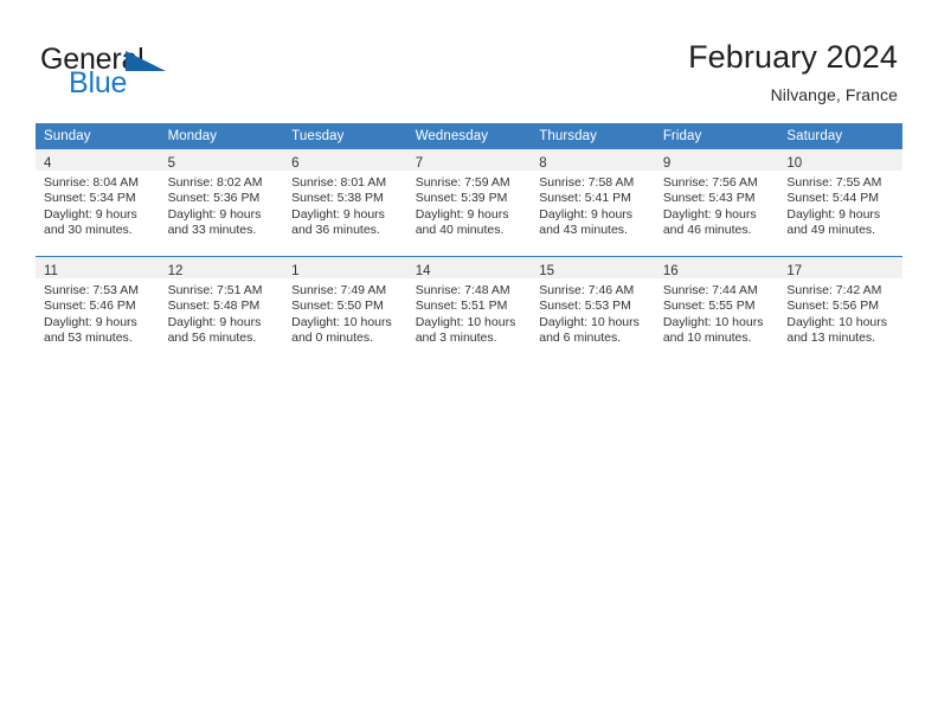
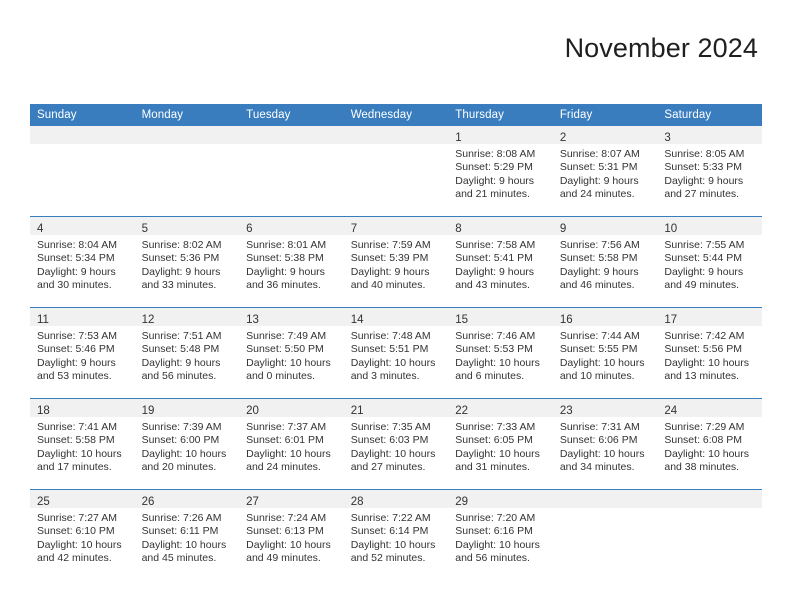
- General
- Blue
- February 2024
+ November 2024
- Nilvange, France
  Sunday	Monday	Tuesday	Wednesday	Thursday	Friday	Saturday
+ 				1Sunrise: 8:08 AMSunset: 5:29 PMDaylight: 9 hoursand 21 minutes.	2Sunrise: 8:07 AMSunset: 5:31 PMDaylight: 9 hoursand 24 minutes.	3Sunrise: 8:05 AMSunset: 5:33 PMDaylight: 9 hoursand 27 minutes.
- 4Sunrise: 8:04 AMSunset: 5:34 PMDaylight: 9 hoursand 30 minutes.	5Sunrise: 8:02 AMSunset: 5:36 PMDaylight: 9 hoursand 33 minutes.	6Sunrise: 8:01 AMSunset: 5:38 PMDaylight: 9 hoursand 36 minutes.	7Sunrise: 7:59 AMSunset: 5:39 PMDaylight: 9 hoursand 40 minutes.	8Sunrise: 7:58 AMSunset: 5:41 PMDaylight: 9 hoursand 43 minutes.	9Sunrise: 7:56 AMSunset: 5:43 PMDaylight: 9 hoursand 46 minutes.	10Sunrise: 7:55 AMSunset: 5:44 PMDaylight: 9 hoursand 49 minutes.
+ 4Sunrise: 8:04 AMSunset: 5:34 PMDaylight: 9 hoursand 30 minutes.	5Sunrise: 8:02 AMSunset: 5:36 PMDaylight: 9 hoursand 33 minutes.	6Sunrise: 8:01 AMSunset: 5:38 PMDaylight: 9 hoursand 36 minutes.	7Sunrise: 7:59 AMSunset: 5:39 PMDaylight: 9 hoursand 40 minutes.	8Sunrise: 7:58 AMSunset: 5:41 PMDaylight: 9 hoursand 43 minutes.	9Sunrise: 7:56 AMSunset: 5:58 PMDaylight: 9 hoursand 46 minutes.	10Sunrise: 7:55 AMSunset: 5:44 PMDaylight: 9 hoursand 49 minutes.
- 11Sunrise: 7:53 AMSunset: 5:46 PMDaylight: 9 hoursand 53 minutes.	12Sunrise: 7:51 AMSunset: 5:48 PMDaylight: 9 hoursand 56 minutes.	1Sunrise: 7:49 AMSunset: 5:50 PMDaylight: 10 hoursand 0 minutes.	14Sunrise: 7:48 AMSunset: 5:51 PMDaylight: 10 hoursand 3 minutes.	15Sunrise: 7:46 AMSunset: 5:53 PMDaylight: 10 hoursand 6 minutes.	16Sunrise: 7:44 AMSunset: 5:55 PMDaylight: 10 hoursand 10 minutes.	17Sunrise: 7:42 AMSunset: 5:56 PMDaylight: 10 hoursand 13 minutes.
+ 11Sunrise: 7:53 AMSunset: 5:46 PMDaylight: 9 hoursand 53 minutes.	12Sunrise: 7:51 AMSunset: 5:48 PMDaylight: 9 hoursand 56 minutes.	13Sunrise: 7:49 AMSunset: 5:50 PMDaylight: 10 hoursand 0 minutes.	14Sunrise: 7:48 AMSunset: 5:51 PMDaylight: 10 hoursand 3 minutes.	15Sunrise: 7:46 AMSunset: 5:53 PMDaylight: 10 hoursand 6 minutes.	16Sunrise: 7:44 AMSunset: 5:55 PMDaylight: 10 hoursand 10 minutes.	17Sunrise: 7:42 AMSunset: 5:56 PMDaylight: 10 hoursand 13 minutes.
+ 18Sunrise: 7:41 AMSunset: 5:58 PMDaylight: 10 hoursand 17 minutes.	19Sunrise: 7:39 AMSunset: 6:00 PMDaylight: 10 hoursand 20 minutes.	20Sunrise: 7:37 AMSunset: 6:01 PMDaylight: 10 hoursand 24 minutes.	21Sunrise: 7:35 AMSunset: 6:03 PMDaylight: 10 hoursand 27 minutes.	22Sunrise: 7:33 AMSunset: 6:05 PMDaylight: 10 hoursand 31 minutes.	23Sunrise: 7:31 AMSunset: 6:06 PMDaylight: 10 hoursand 34 minutes.	24Sunrise: 7:29 AMSunset: 6:08 PMDaylight: 10 hoursand 38 minutes.
+ 25Sunrise: 7:27 AMSunset: 6:10 PMDaylight: 10 hoursand 42 minutes.	26Sunrise: 7:26 AMSunset: 6:11 PMDaylight: 10 hoursand 45 minutes.	27Sunrise: 7:24 AMSunset: 6:13 PMDaylight: 10 hoursand 49 minutes.	28Sunrise: 7:22 AMSunset: 6:14 PMDaylight: 10 hoursand 52 minutes.	29Sunrise: 7:20 AMSunset: 6:16 PMDaylight: 10 hoursand 56 minutes.
